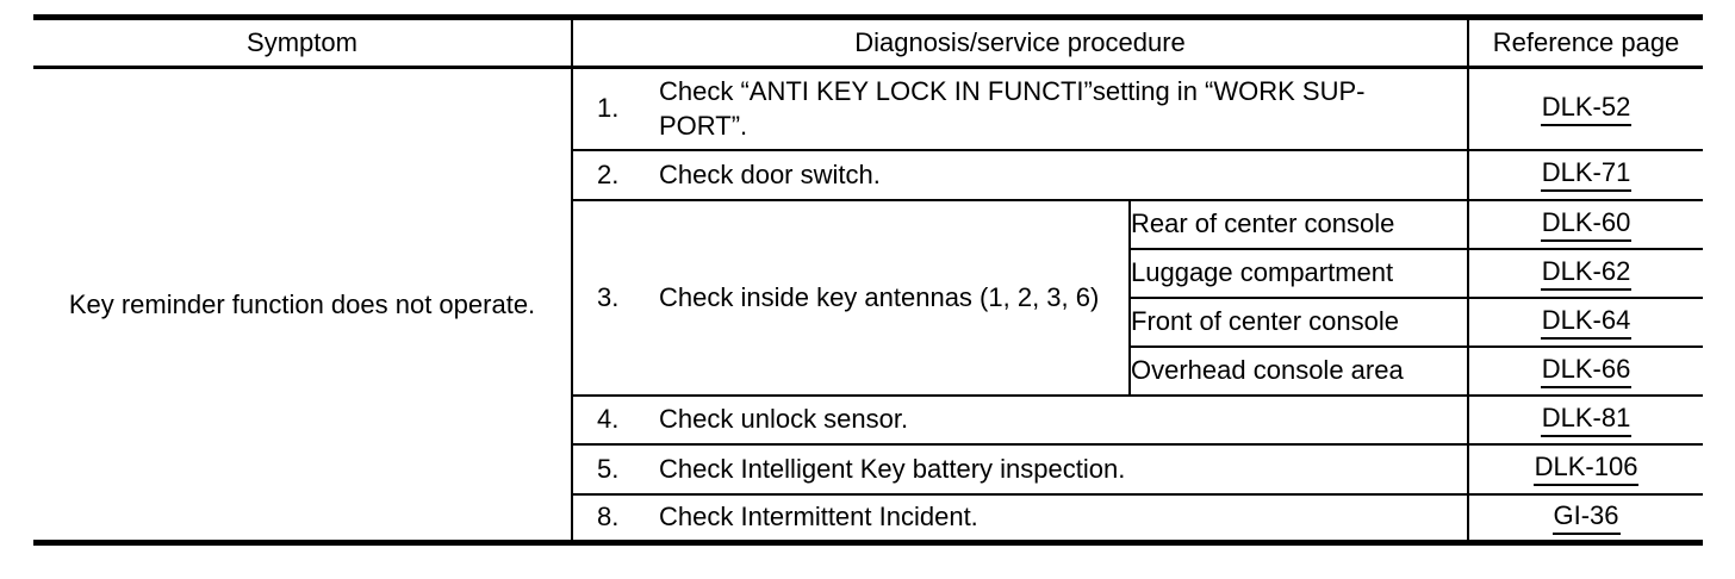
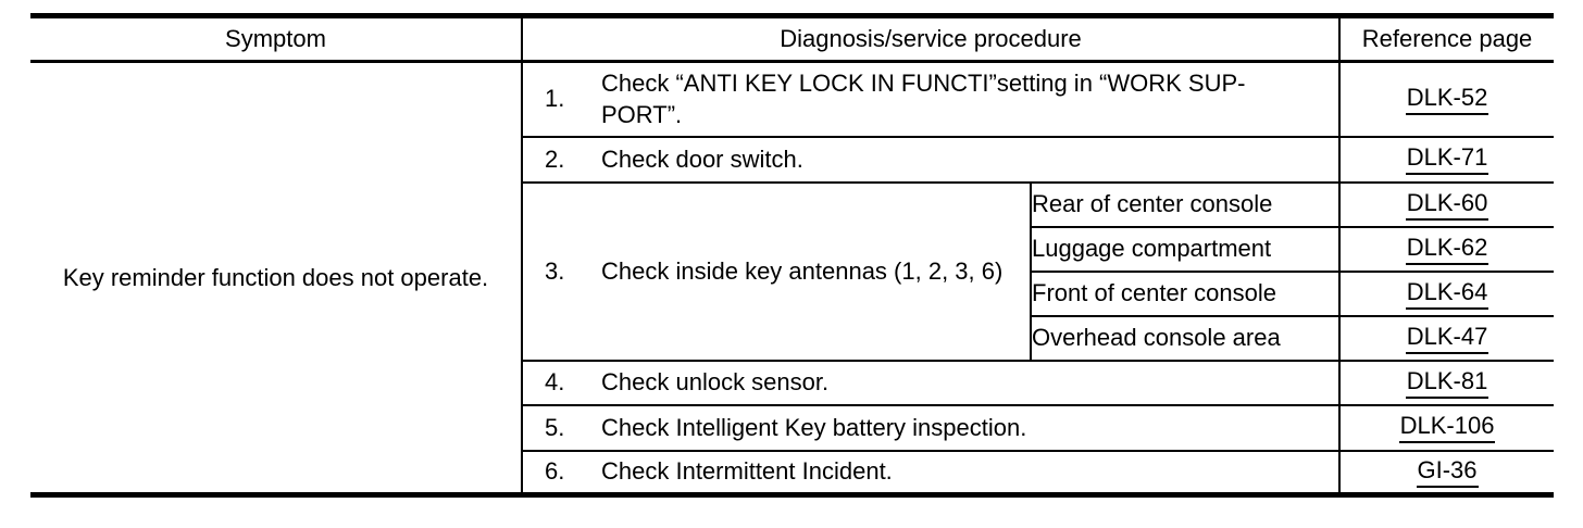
  Symptom	Diagnosis/service procedure	Reference page
  Key reminder function does not operate.	1. Check “ANTI KEY LOCK IN FUNCTI”setting in “WORK SUP- PORT”.	DLK-52
  2. Check door switch.	DLK-71
  3. Check inside key antennas (1, 2, 3, 6)	Rear of center console	DLK-60
  Luggage compartment	DLK-62
  Front of center console	DLK-64
- Overhead console area	DLK-66
+ Overhead console area	DLK-47
  4. Check unlock sensor.	DLK-81
  5. Check Intelligent Key battery inspection.	DLK-106
- 8. Check Intermittent Incident.	GI-36
+ 6. Check Intermittent Incident.	GI-36
